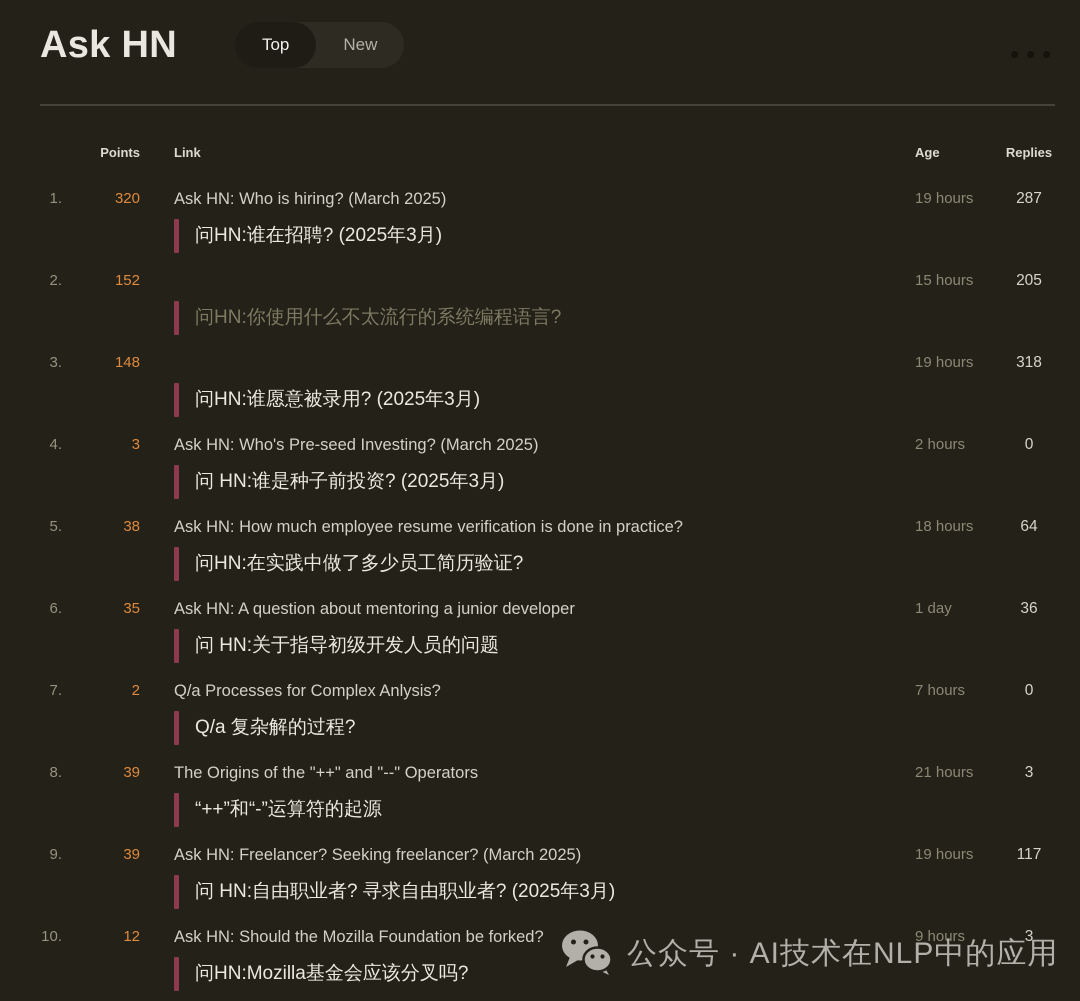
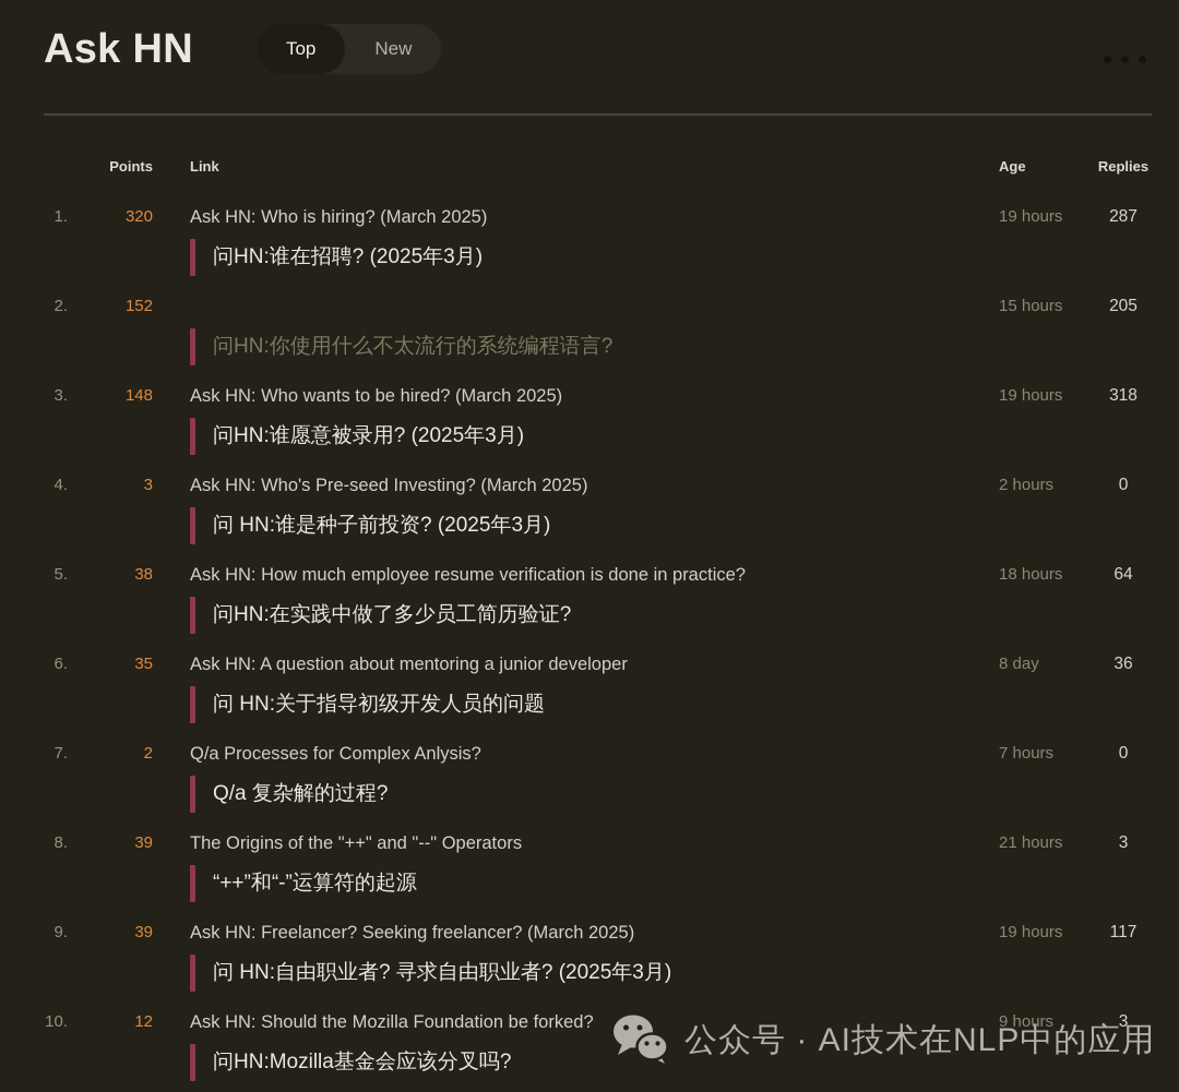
  Ask HN
  Top
  New
  Points
  Link
  Age
  Replies
  1.
  320
  Ask HN: Who is hiring? (March 2025)
  19 hours
  287
  问HN:谁在招聘? (2025年3月)
  2.
  152
  15 hours
  205
  问HN:你使用什么不太流行的系统编程语言?
  3.
  148
+ Ask HN: Who wants to be hired? (March 2025)
  19 hours
  318
  问HN:谁愿意被录用? (2025年3月)
  4.
  3
  Ask HN: Who's Pre-seed Investing? (March 2025)
  2 hours
  0
  问 HN:谁是种子前投资? (2025年3月)
  5.
  38
  Ask HN: How much employee resume verification is done in practice?
  18 hours
  64
  问HN:在实践中做了多少员工简历验证?
  6.
  35
  Ask HN: A question about mentoring a junior developer
- 1 day
+ 8 day
  36
  问 HN:关于指导初级开发人员的问题
  7.
  2
  Q/a Processes for Complex Anlysis?
  7 hours
  0
  Q/a 复杂解的过程?
  8.
  39
  The Origins of the "++" and "--" Operators
  21 hours
  3
  “++”和“-”运算符的起源
  9.
  39
  Ask HN: Freelancer? Seeking freelancer? (March 2025)
  19 hours
  117
  问 HN:自由职业者? 寻求自由职业者? (2025年3月)
  10.
  12
  Ask HN: Should the Mozilla Foundation be forked?
  9 hours
  3
  问HN:Mozilla基金会应该分叉吗?
  公众号 · AI技术在NLP中的应用
